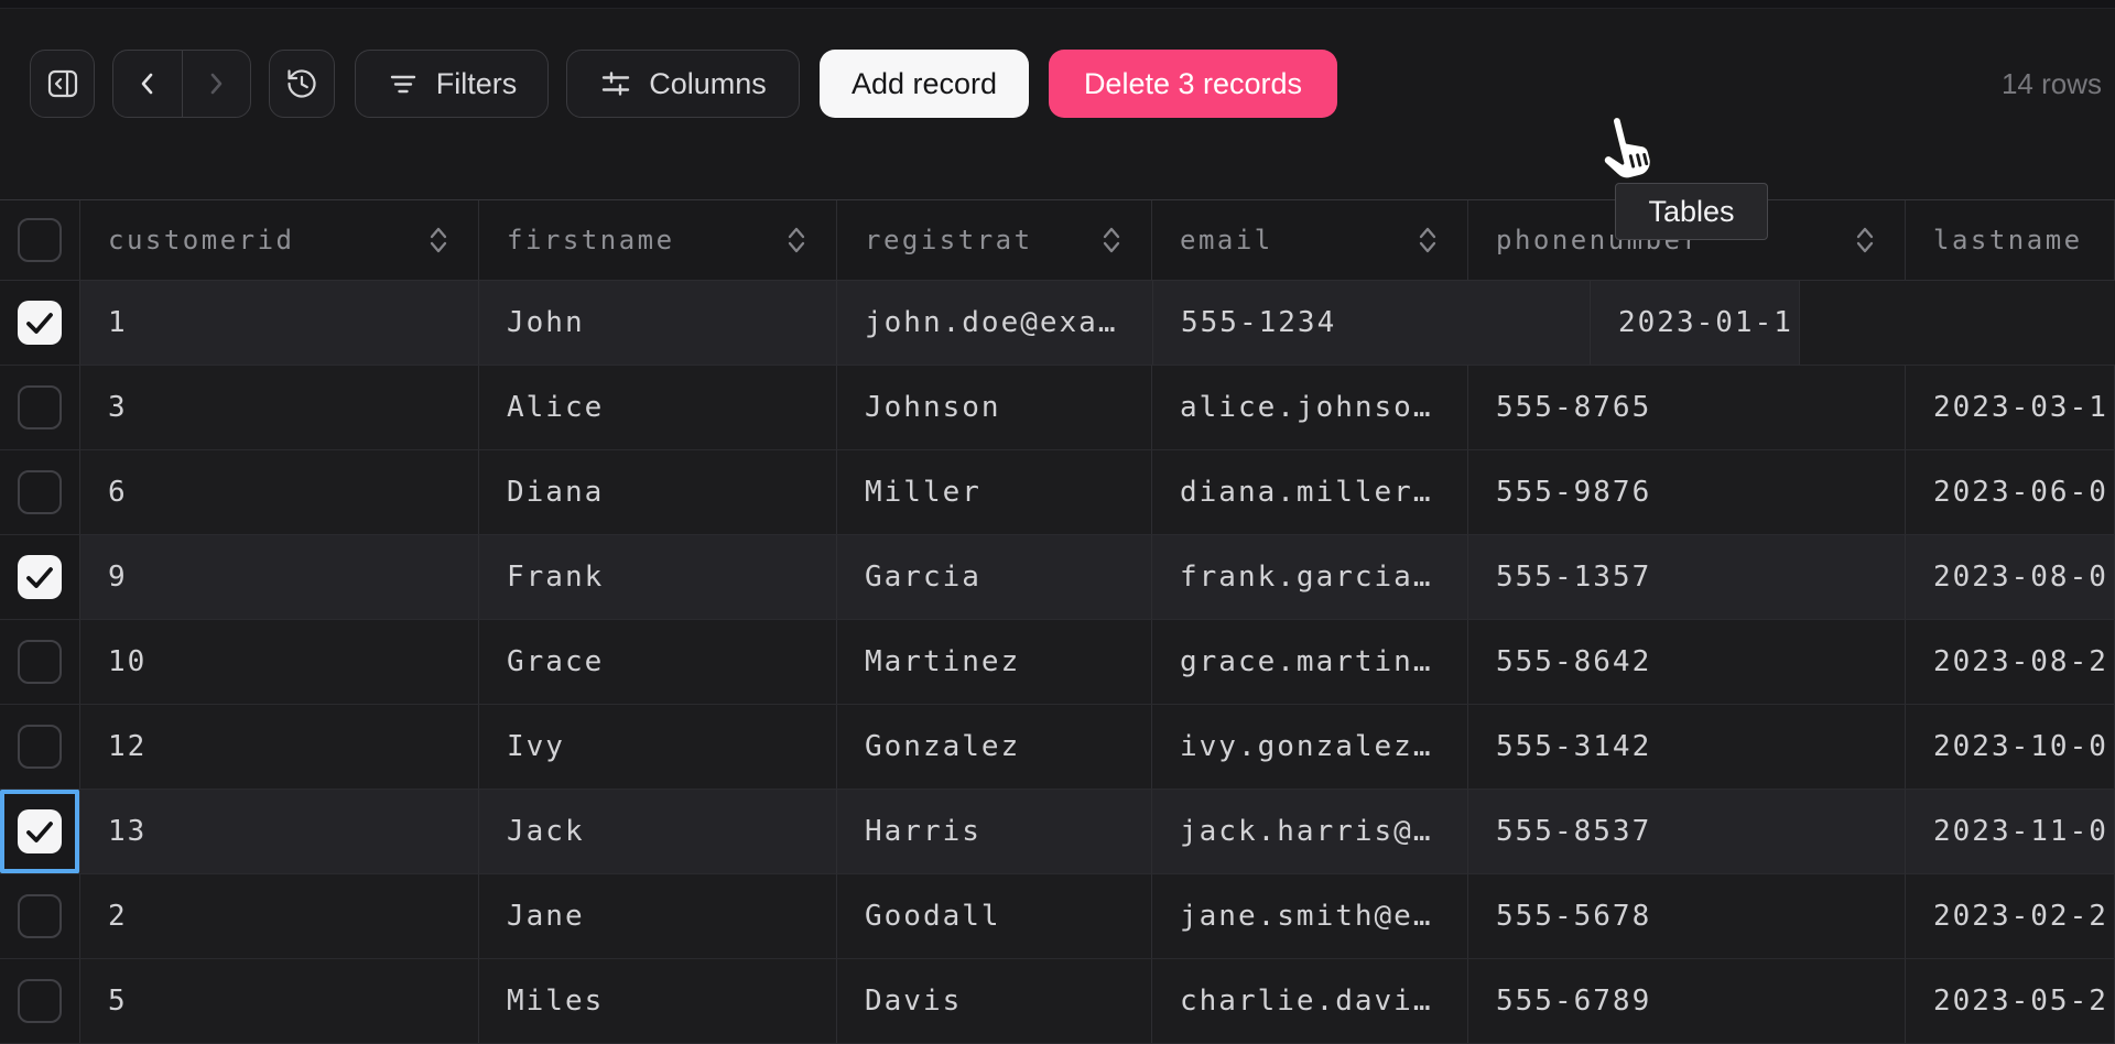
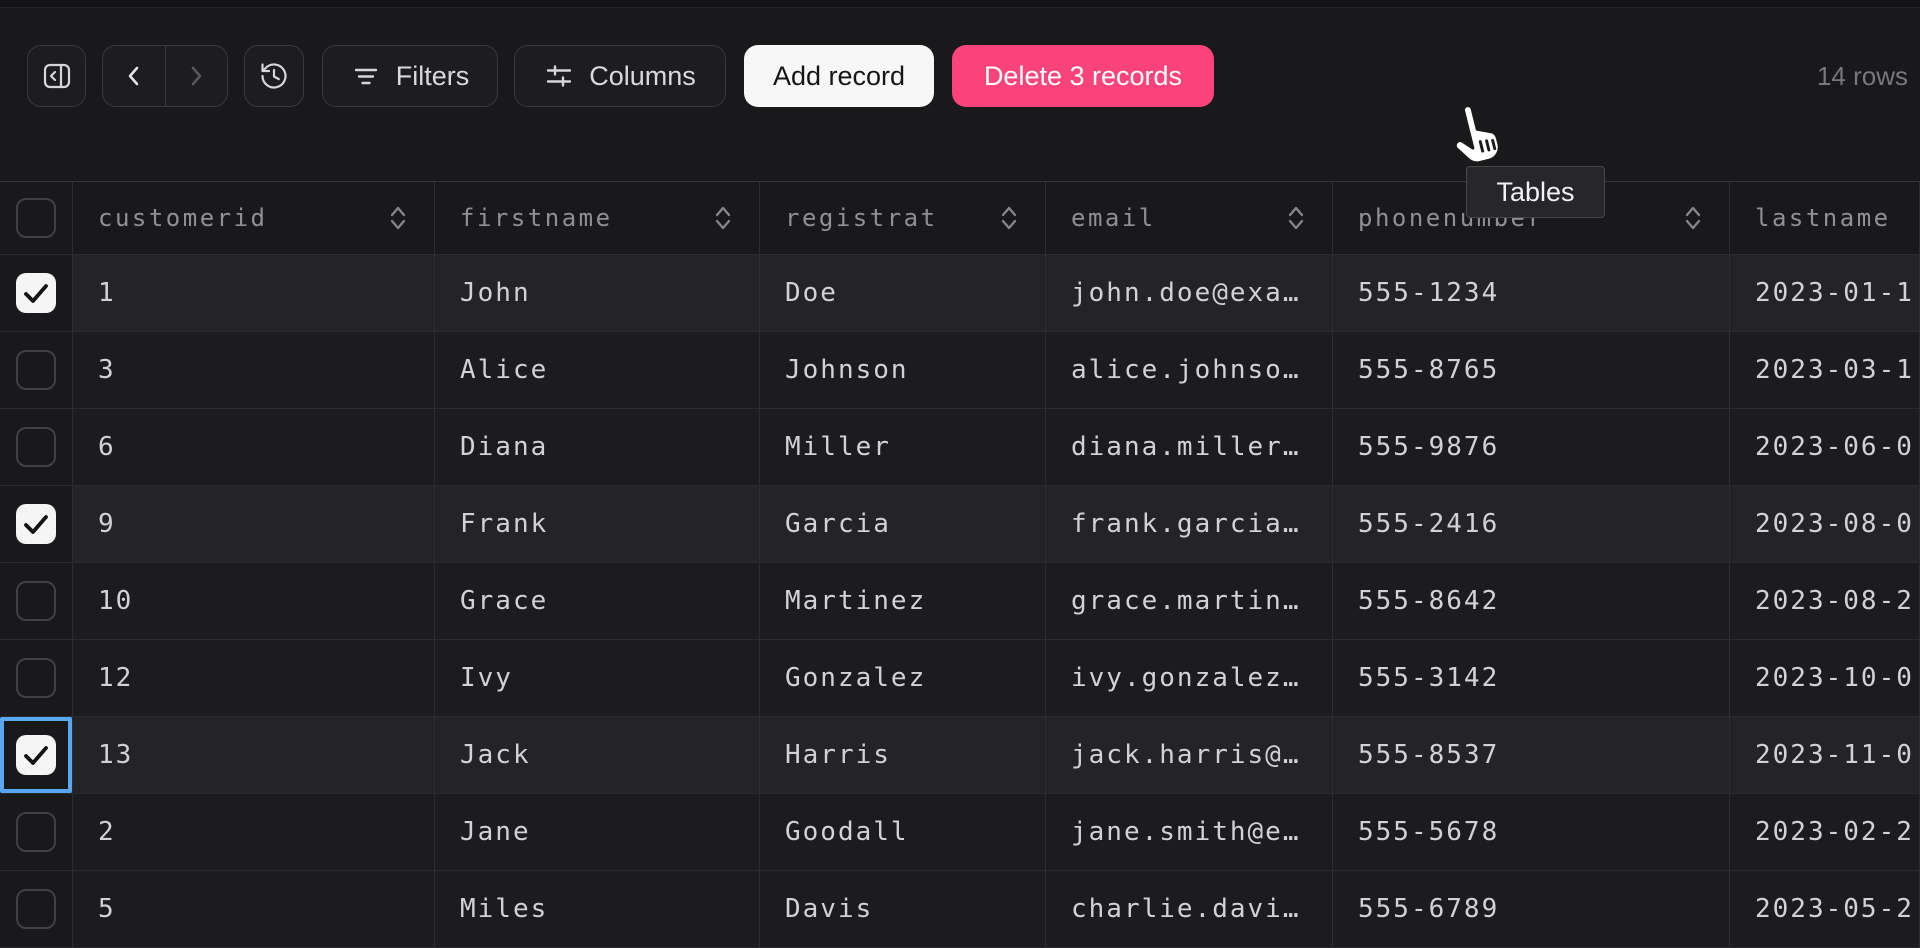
  Filters
  Columns
  Add record
  Delete 3 records
  14 rows
  customerid
  firstname
  registrat
  email
  phonenumber
  lastname
  1
  John
+ Doe
  john.doe@exa…
  555-1234
  2023-01-1
  3
  Alice
  Johnson
  alice.johnso…
  555-8765
  2023-03-1
  6
  Diana
  Miller
  diana.miller…
  555-9876
  2023-06-0
  9
  Frank
  Garcia
  frank.garcia…
- 555-1357
+ 555-2416
  2023-08-0
  10
  Grace
  Martinez
  grace.martin…
  555-8642
  2023-08-2
  12
  Ivy
  Gonzalez
  ivy.gonzalez…
  555-3142
  2023-10-0
  13
  Jack
  Harris
  jack.harris@…
  555-8537
  2023-11-0
  2
  Jane
  Goodall
  jane.smith@e…
  555-5678
  2023-02-2
  5
  Miles
  Davis
  charlie.davi…
  555-6789
  2023-05-2
  Tables
